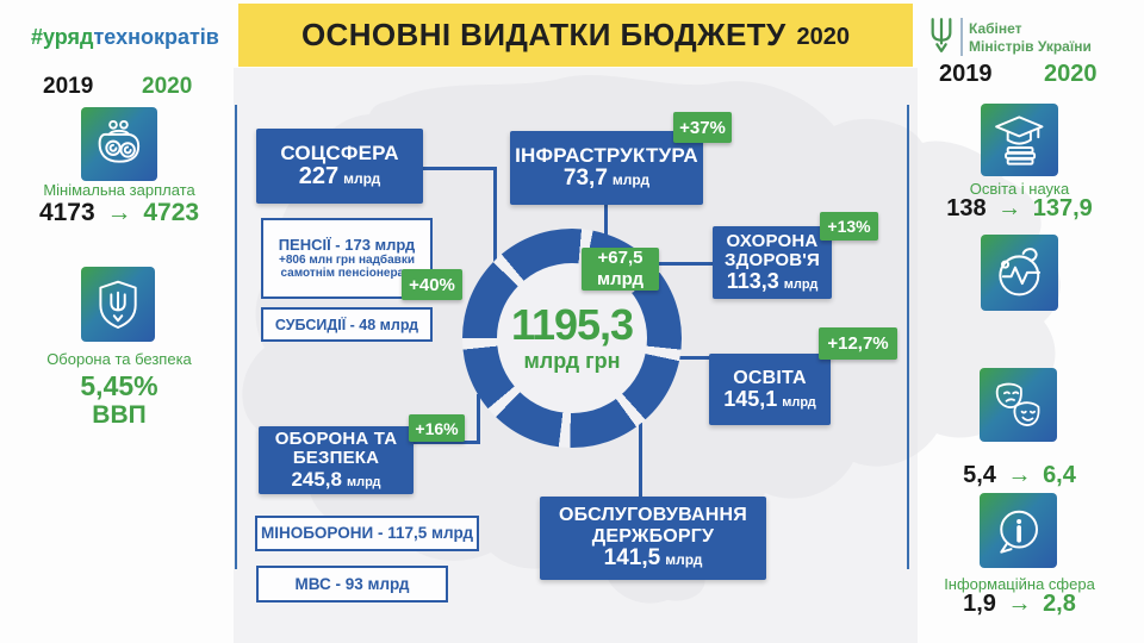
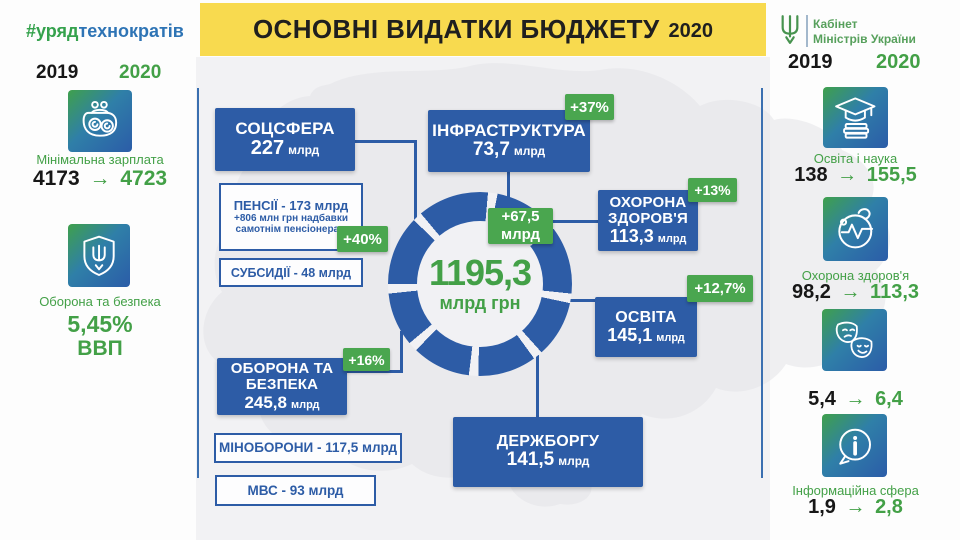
  ОСНОВНІ ВИДАТКИ БЮДЖЕТУ
  2020
  #урядтехнократів
  Кабінет
  Міністрів України
  2019
  2020
  Мінімальна зарплата
  4173 → 4723
  Оборона та безпека
  5,45%
  ВВП
  2019
  2020
  Освіта і наука
- 138 → 137,9
+ 138 → 155,5
+ Охорона здоров'я
+ 98,2 → 113,3
  5,4 → 6,4
  Інформаційна сфера
  1,9 → 2,8
  1195,3
  млрд грн
  +67,5
  млрд
  СОЦСФЕРА
  227
  млрд
  ПЕНСІЇ - 173 млрд
  +806 млн грн надбавки
  самотнім пенсіонер
  +40%
  СУБСИДІЇ - 48 млрд
  ІНФРАСТРУКТУРА
  73,7
  млрд
  +37%
  ОХОРОНА
  ЗДОРОВ'Я
  113,3
  млрд
  +13%
  ОСВІТА
  145,1
  млрд
  +12,7%
  ОБОРОНА ТА
  БЕЗПЕКА
  245,8
  млрд
  +16%
  МІНОБОРОНИ - 117,5 млрд
  МВС - 93 млрд
- ОБСЛУГОВУВАННЯ
  ДЕРЖБОРГУ
  141,5
  млрд
